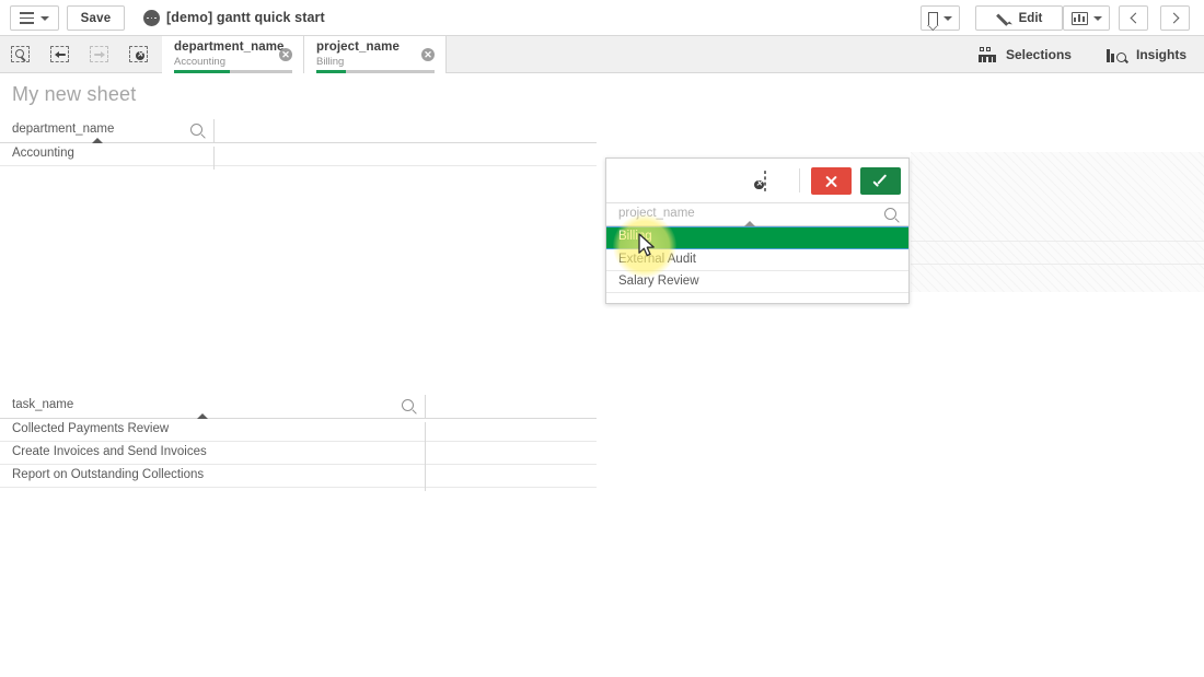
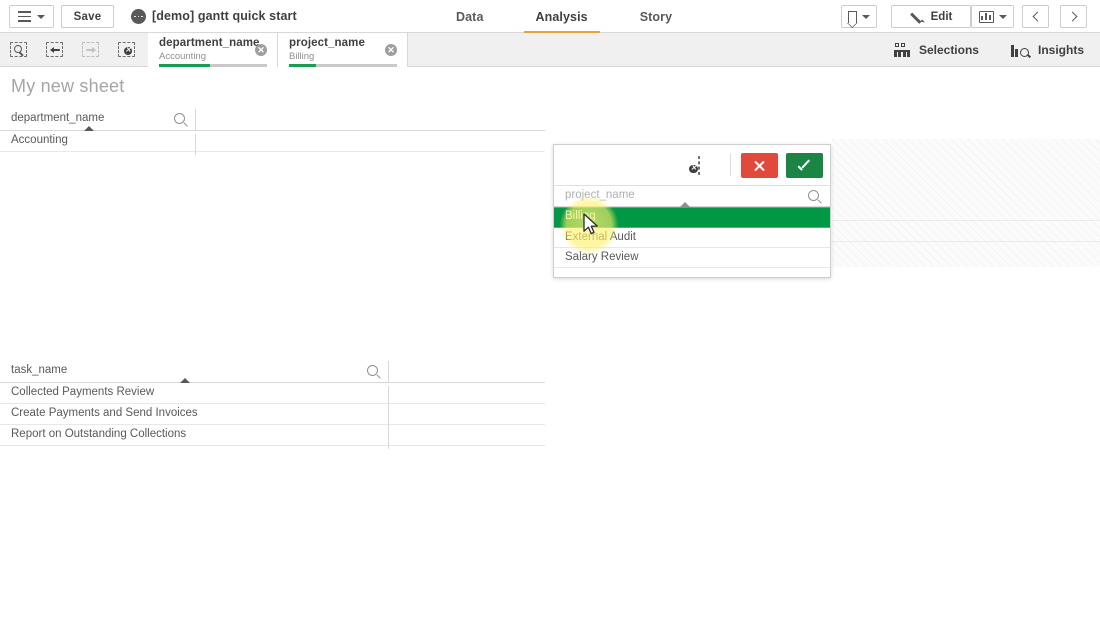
  Save
  [demo] gantt quick start
+ Data
+ Analysis
+ Story
  Edit
  department_name
  Accounting
  ✕
  project_name
  Billing
  ✕
  Selections
  Insights
  My new sheet
  department_name
  Accounting
  task_name
  Collected Payments Review
- Create Invoices and Send Invoices
+ Create Payments and Send Invoices
  Report on Outstanding Collections
  project_name
  Salary Review
